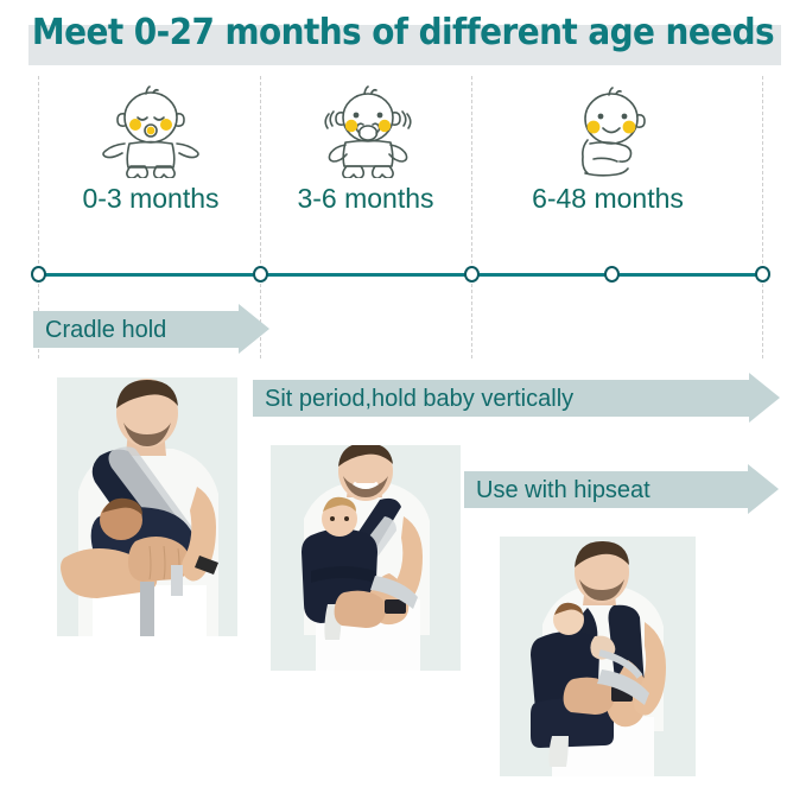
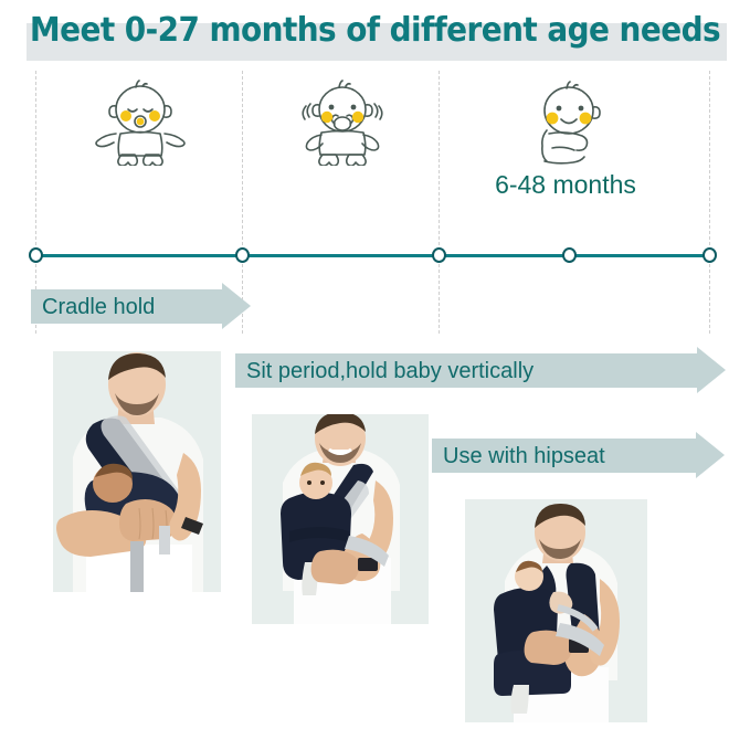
  Meet 0-27 months of different age needs
- 0-3 months
- 3-6 months
  6-48 months
  Cradle hold
  Sit period,hold baby vertically
  Use with hipseat
